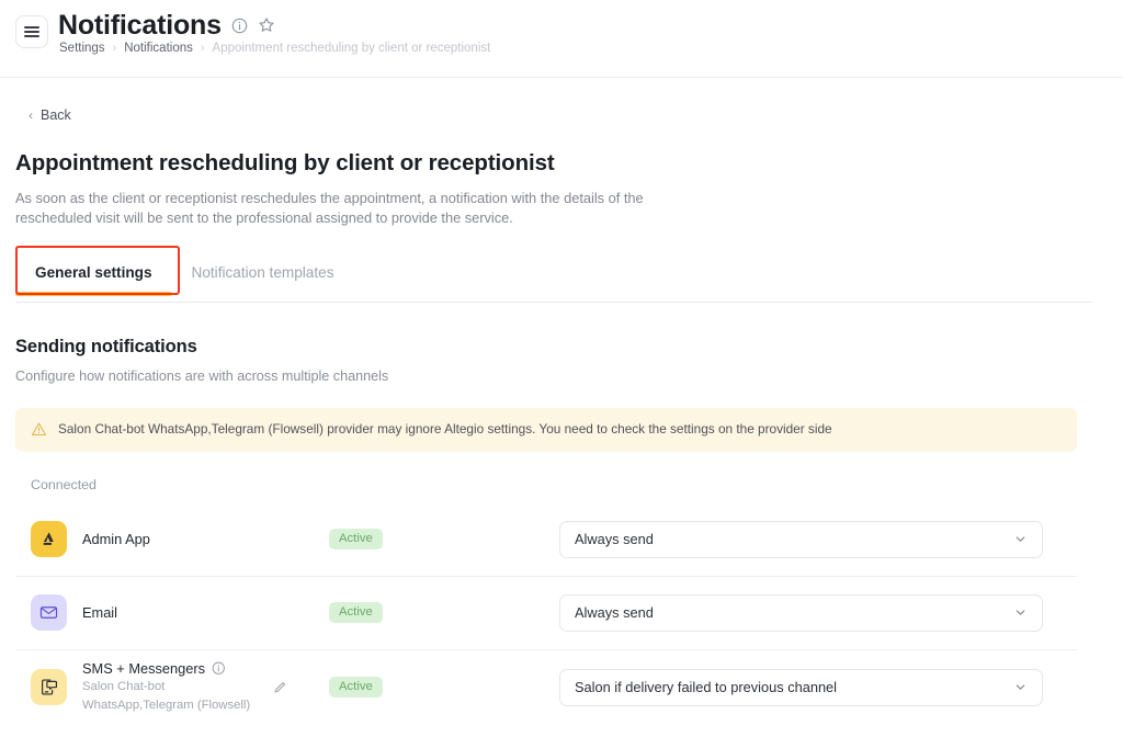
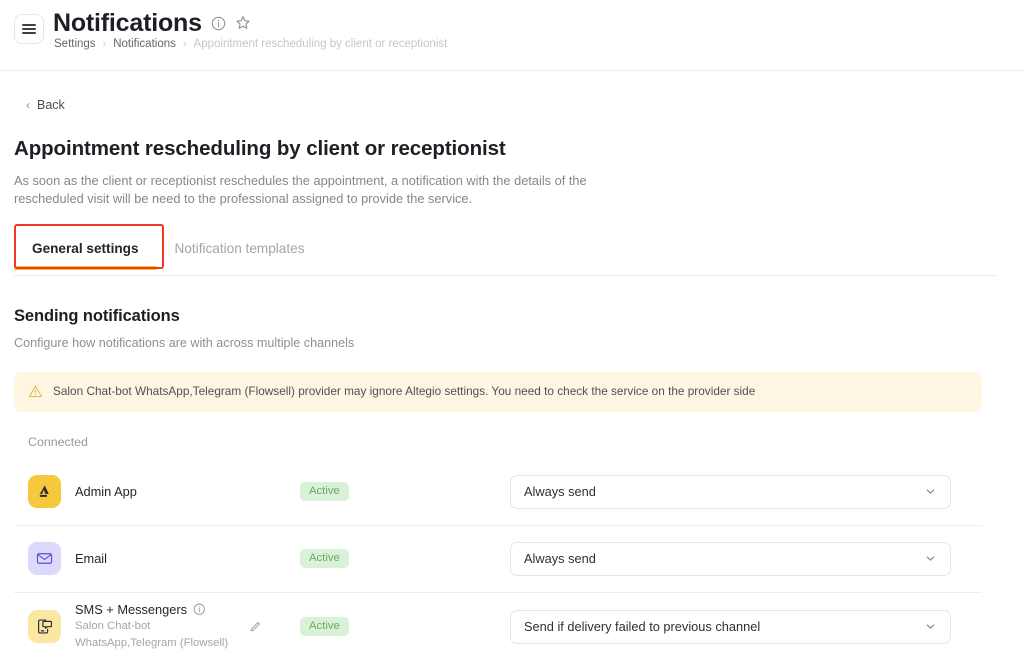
  Notifications
  Settings
  ›
  Notifications
  ›
  Appointment rescheduling by client or receptionist
  ‹
  Back
  Appointment rescheduling by client or receptionist
- As soon as the client or receptionist reschedules the appointment, a notification with the details of the rescheduled visit will be sent to the professional assigned to provide the service.
+ As soon as the client or receptionist reschedules the appointment, a notification with the details of the rescheduled visit will be need to the professional assigned to provide the service.
  General settings
  Notification templates
  Sending notifications
  Configure how notifications are with across multiple channels
- Salon Chat-bot WhatsApp,Telegram (Flowsell) provider may ignore Altegio settings. You need to check the settings on the provider side
+ Salon Chat-bot WhatsApp,Telegram (Flowsell) provider may ignore Altegio settings. You need to check the service on the provider side
  Connected
  Admin App
  Active
  Always send
  Email
  Active
  Always send
  SMS + Messengers
  Salon Chat-bot
  WhatsApp,Telegram (Flowsell)
  Active
- Salon if delivery failed to previous channel
+ Send if delivery failed to previous channel
